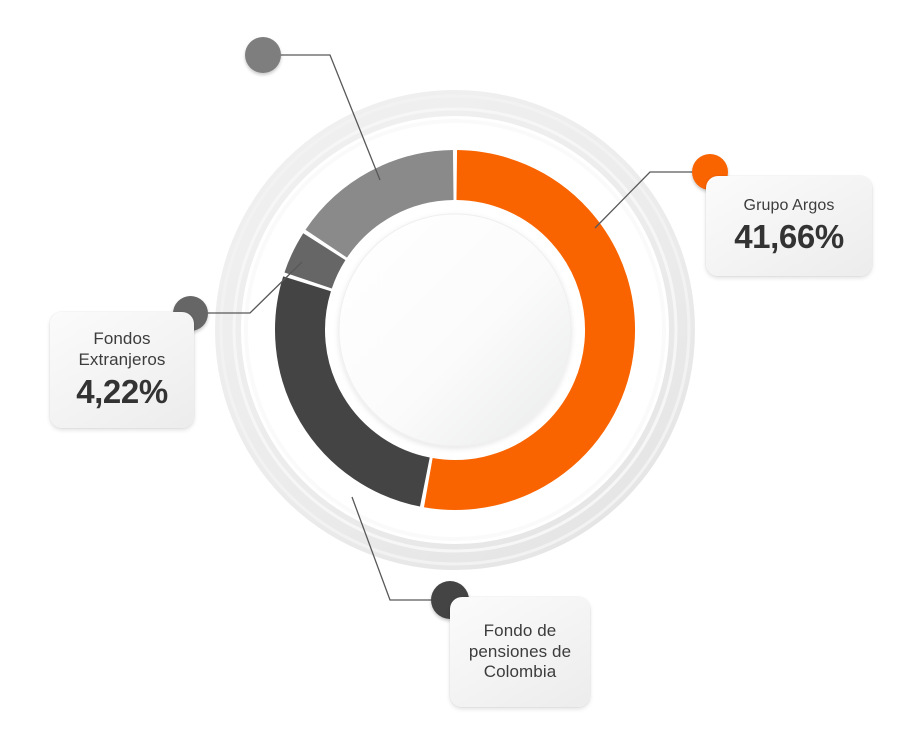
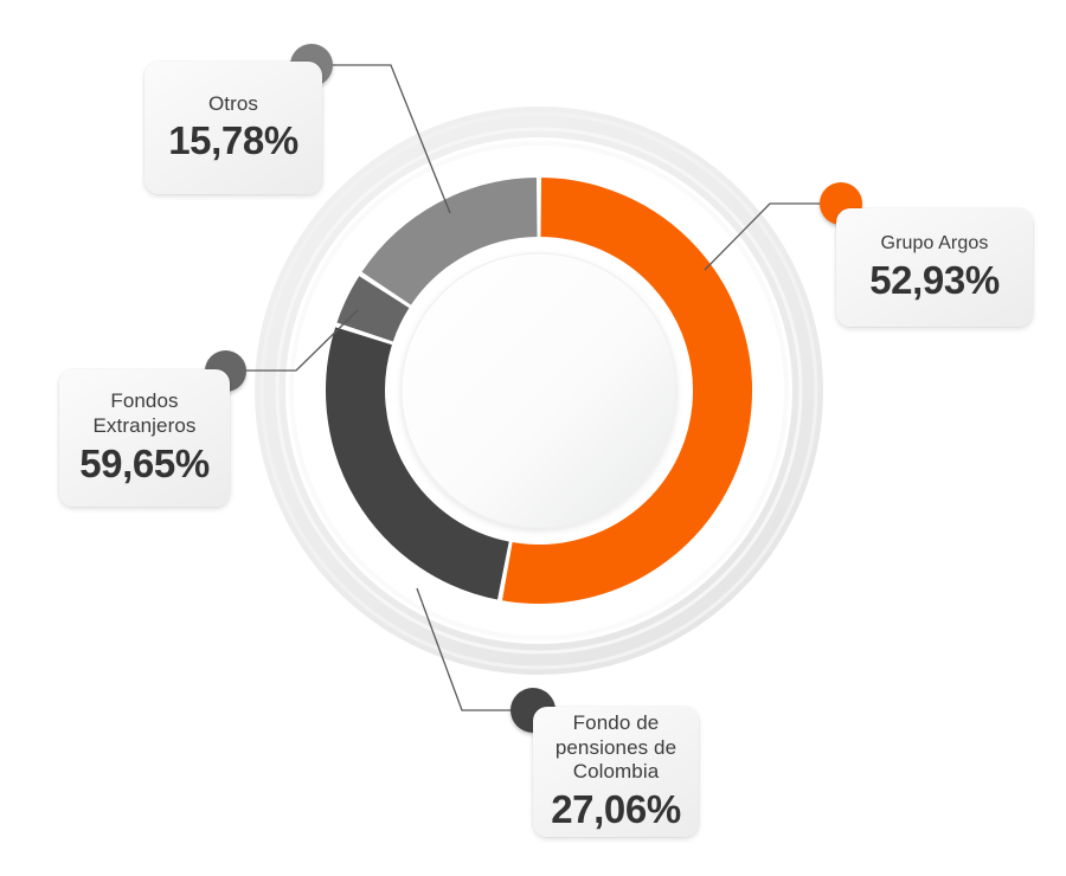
+ Otros
+ 15,78%
  Grupo Argos
- 41,66%
+ 52,93%
  Fondos
  Extranjeros
- 4,22%
+ 59,65%
  Fondo de
  pensiones de
  Colombia
+ 27,06%
